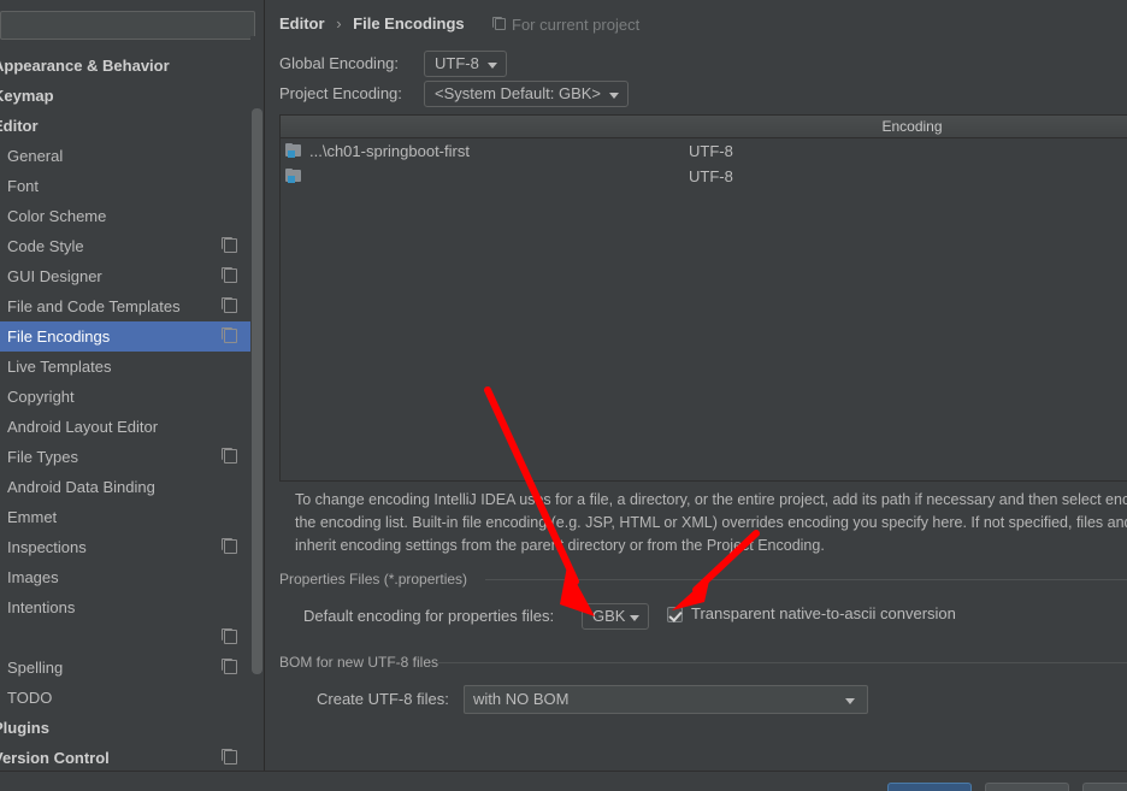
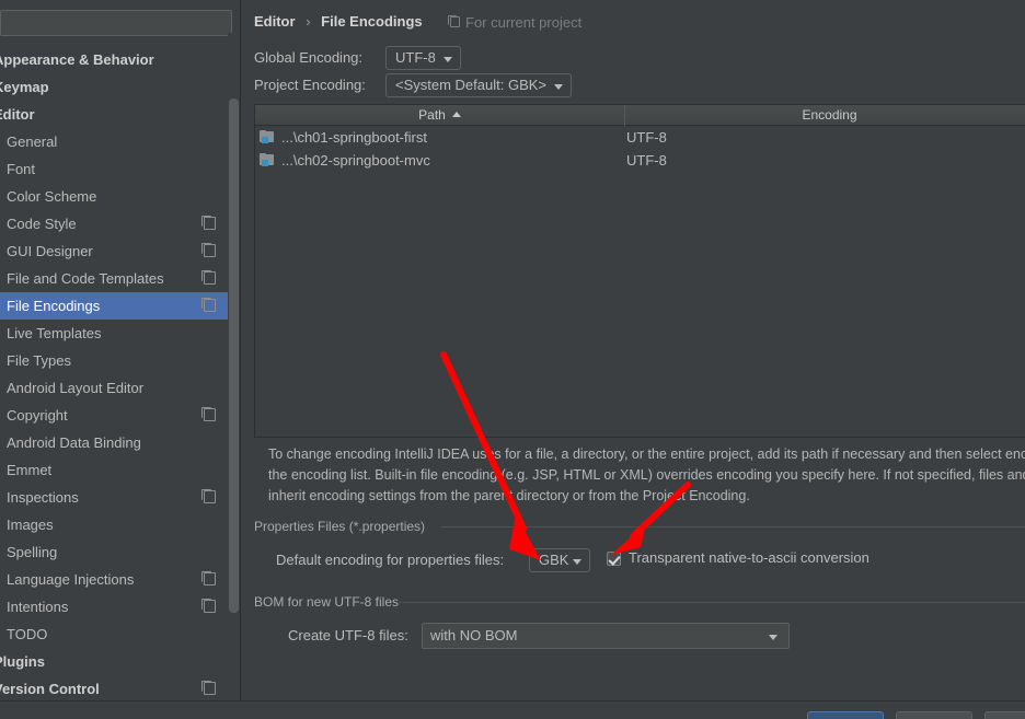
  ppearance & Behavior
  eymap
  ditor
  General
  Font
  Color Scheme
  Code Style
  GUI Designer
  File and Code Templates
  File Encodings
  Live Templates
- Copyright
+ File Types
  Android Layout Editor
- File Types
+ Copyright
  Android Data Binding
  Emmet
  Inspections
  Images
- Intentions
+ Spelling
+ Language Injections
- Spelling
+ Intentions
  TODO
  lugins
  ersion Control
  Editor › File Encodings
  For current project
  Global Encoding:
  UTF-8
  Project Encoding:
  <System Default: GBK>
+ Path
  Encoding
  ...\ch01-springboot-first
  UTF-8
+ ...\ch02-springboot-mvc
  UTF-8
  To change encoding IntelliJ IDEA uss for a file, a directory, or the entire project, add its path if necessary and then select enc
  the encoding list. Built-in file encoding (e.g. JSP, HTML or XML) overrides encoding you specify here. If not specified, files an
  inherit encoding settings from the pare directory or from the Projet Encoding.
  Properties Files (*.properties)
  Default encoding for properties files:
  GBK
  Transparent native-to-ascii conversion
  BOM for new UTF-8 files
  Create UTF-8 files:
  with NO BOM
